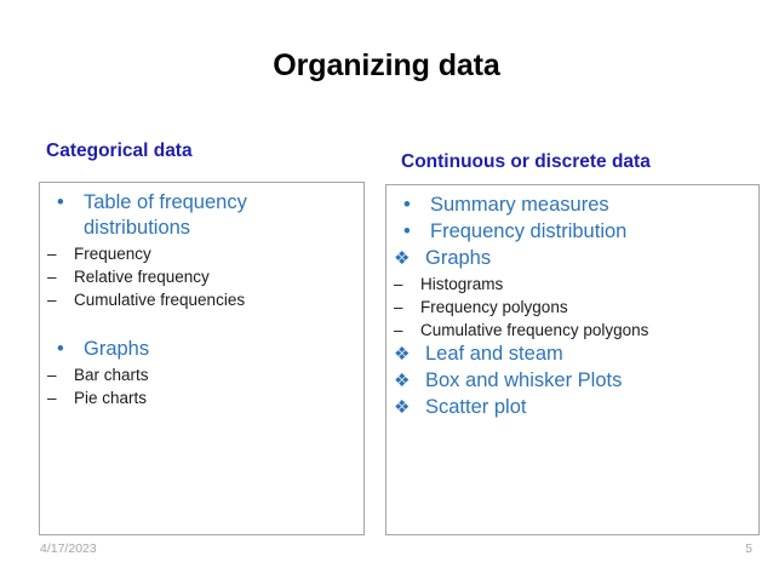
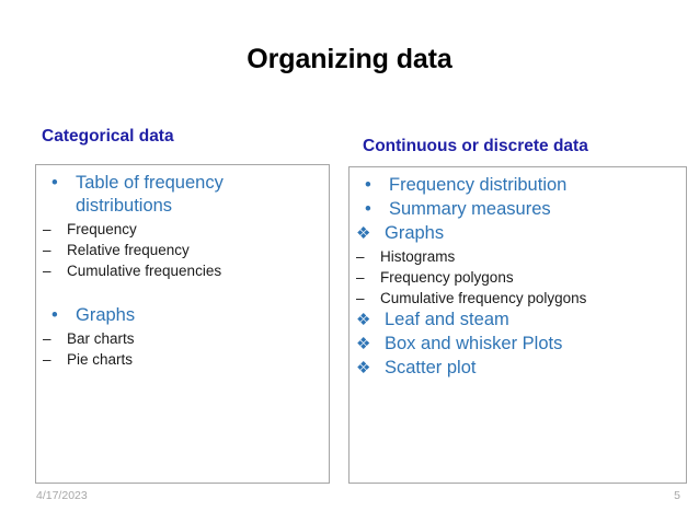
  Organizing data
  Categorical data
  Continuous or discrete data
  •
  Table of frequency distributions
  –
  Frequency
  –
  Relative frequency
  –
  Cumulative frequencies
  •
  Graphs
  –
  Bar charts
  –
  Pie charts
  •
- Summary measures
+ Frequency distribution
  •
- Frequency distribution
+ Summary measures
  ❖
  Graphs
  –
  Histograms
  –
  Frequency polygons
  –
  Cumulative frequency polygons
  ❖
  Leaf and steam
  ❖
  Box and whisker Plots
  ❖
  Scatter plot
  4/17/2023
  5
